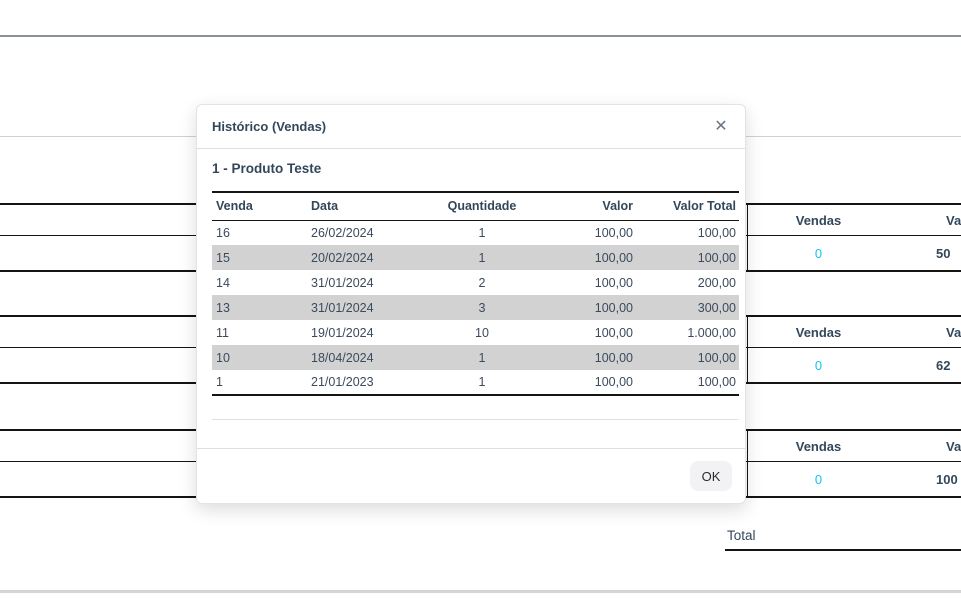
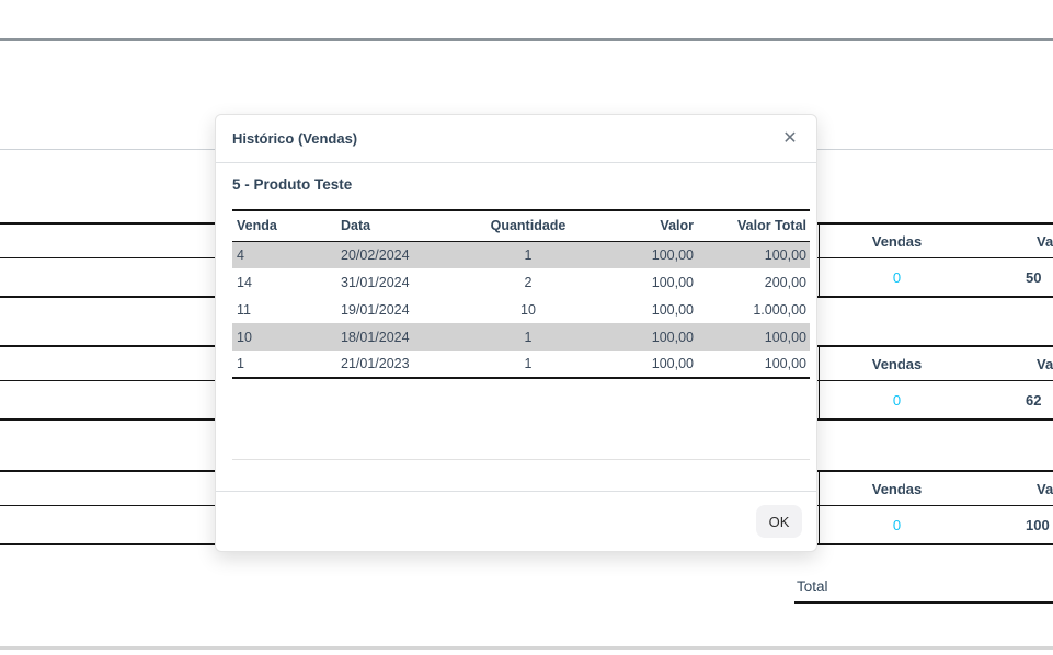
  Vendas
  Va
  0
  50
  Vendas
  Va
  0
  62
  Vendas
  Va
  0
  100
  Total
  Histórico (Vendas)
  ✕
- 1 - Produto Teste
+ 5 - Produto Teste
  Venda	Data	Quantidade	Valor	Valor Total
- 16	26/02/2024	1	100,00	100,00
- 15	20/02/2024	1	100,00	100,00
+ 4	20/02/2024	1	100,00	100,00
  14	31/01/2024	2	100,00	200,00
- 13	31/01/2024	3	100,00	300,00
  11	19/01/2024	10	100,00	1.000,00
- 10	18/04/2024	1	100,00	100,00
+ 10	18/01/2024	1	100,00	100,00
  1	21/01/2023	1	100,00	100,00
  OK
